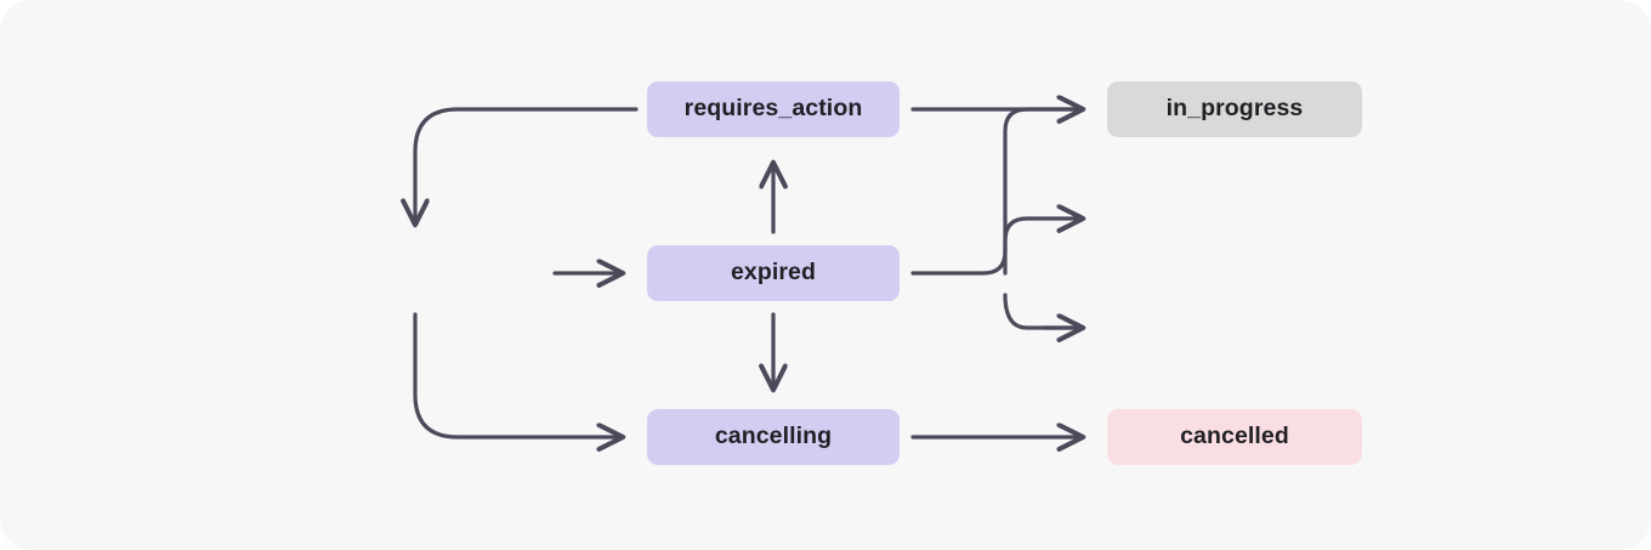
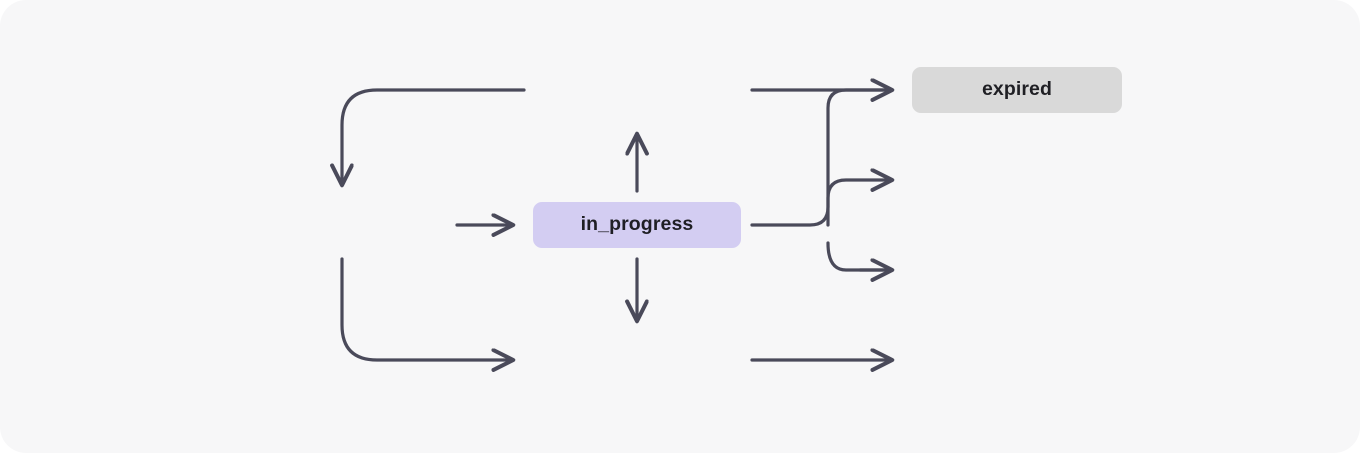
- requires_action
- expired
+ in_progress
- cancelling
- in_progress
+ expired
- cancelled
